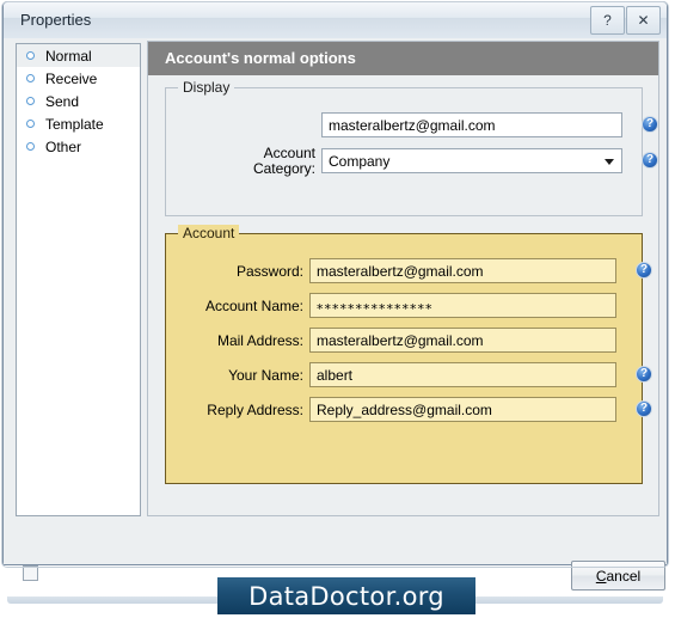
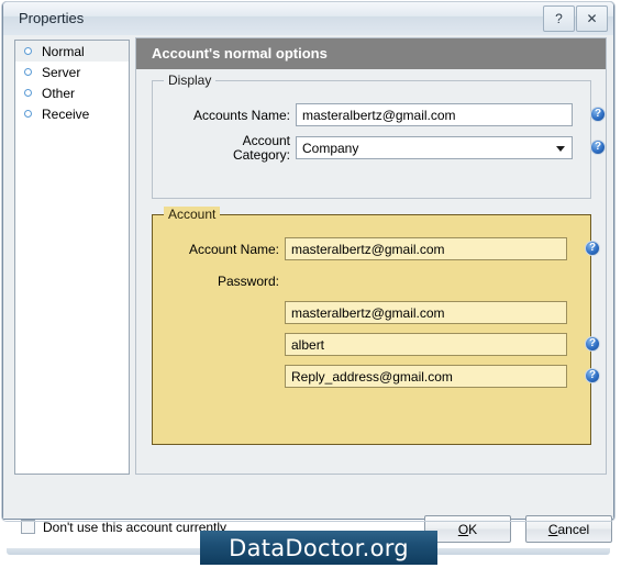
  Properties
  ?
  ✕
  Normal
+ Server
- Receive
+ Other
- Send
- Template
- Other
+ Receive
  Account's normal options
  Display
+ Accounts Name:
  masteralbertz@gmail.com
  ?
  Account
  Category:
  Company
  ?
  Account
- Password:
+ Account Name:
  masteralbertz@gmail.com
  ?
- Account Name:
+ Password:
- ***************
- Mail Address:
  masteralbertz@gmail.com
- Your Name:
  albert
  ?
- Reply Address:
  Reply_address@gmail.com
  ?
+ Don't use this account currently
+ O
+ K
  C
  ancel
  DataDoctor.org
